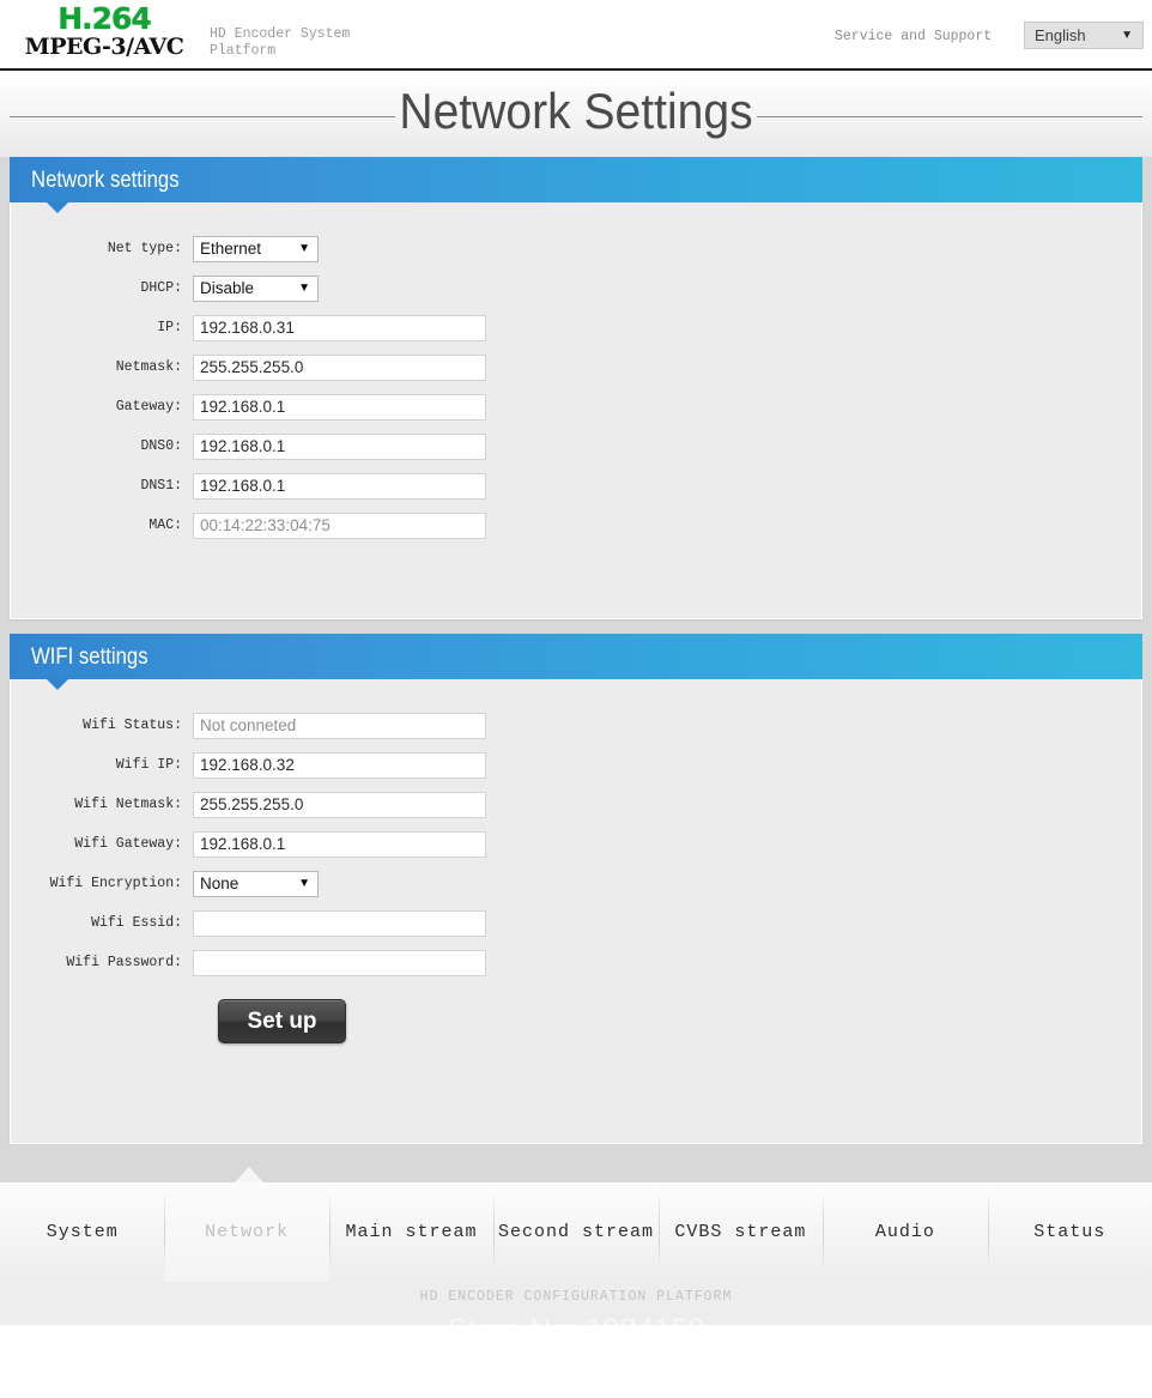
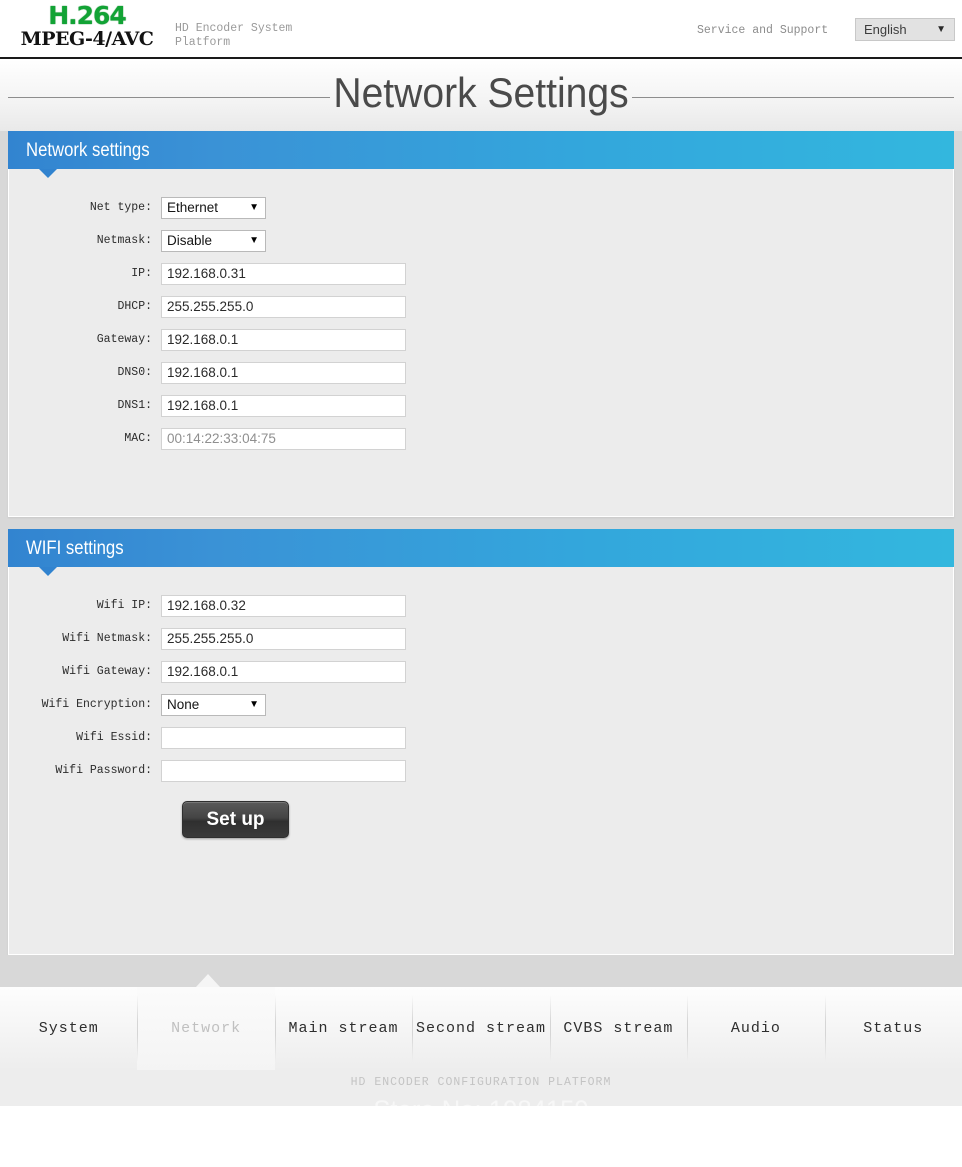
  H.264
- MPEG-3/AVC
+ MPEG-4/AVC
  HD Encoder System Platform
  Service and Support
  English
  ▼
  Network Settings
  Network settings
  Net type:
  Ethernet
  ▼
- DHCP:
+ Netmask:
  Disable
  ▼
  IP:
  192.168.0.31
- Netmask:
+ DHCP:
  255.255.255.0
  Gateway:
  192.168.0.1
  DNS0:
  192.168.0.1
  DNS1:
  192.168.0.1
  MAC:
  00:14:22:33:04:75
  WIFI settings
- Wifi Status:
- Not conneted
  Wifi IP:
  192.168.0.32
  Wifi Netmask:
  255.255.255.0
  Wifi Gateway:
  192.168.0.1
  Wifi Encryption:
  None
  ▼
  Wifi Essid:
  Wifi Password:
  Set up
  System
  Network
  Main stream
  Second stream
  CVBS stream
  Audio
  Status
  HD ENCODER CONFIGURATION PLATFORM
